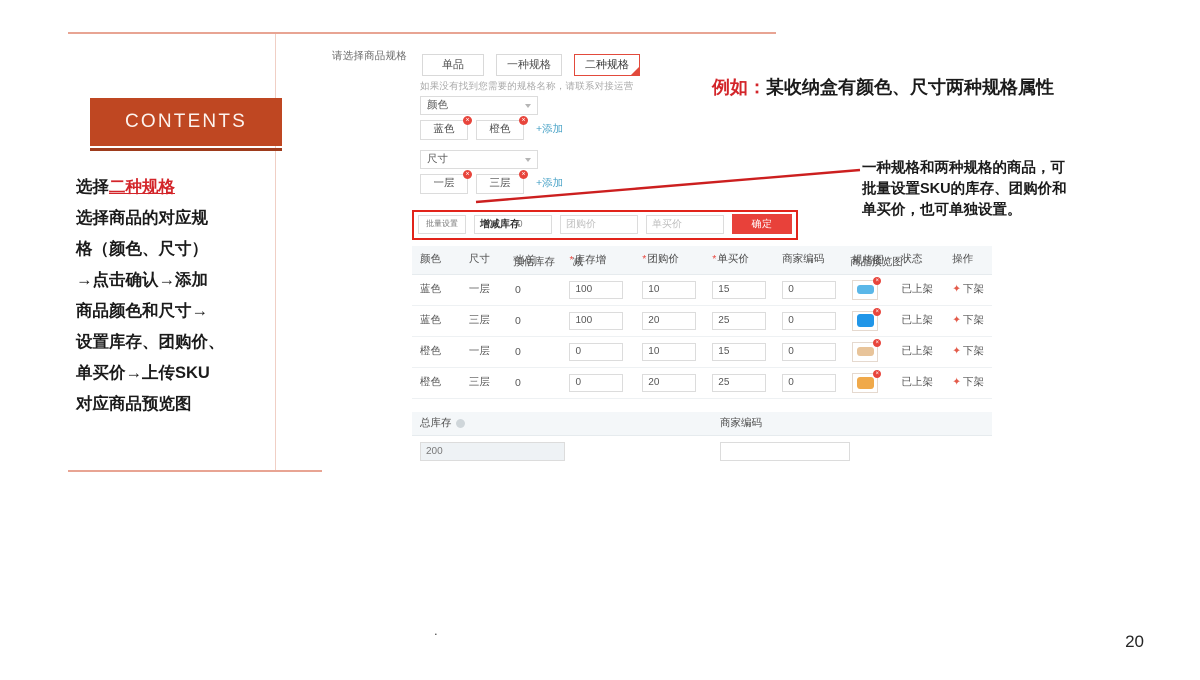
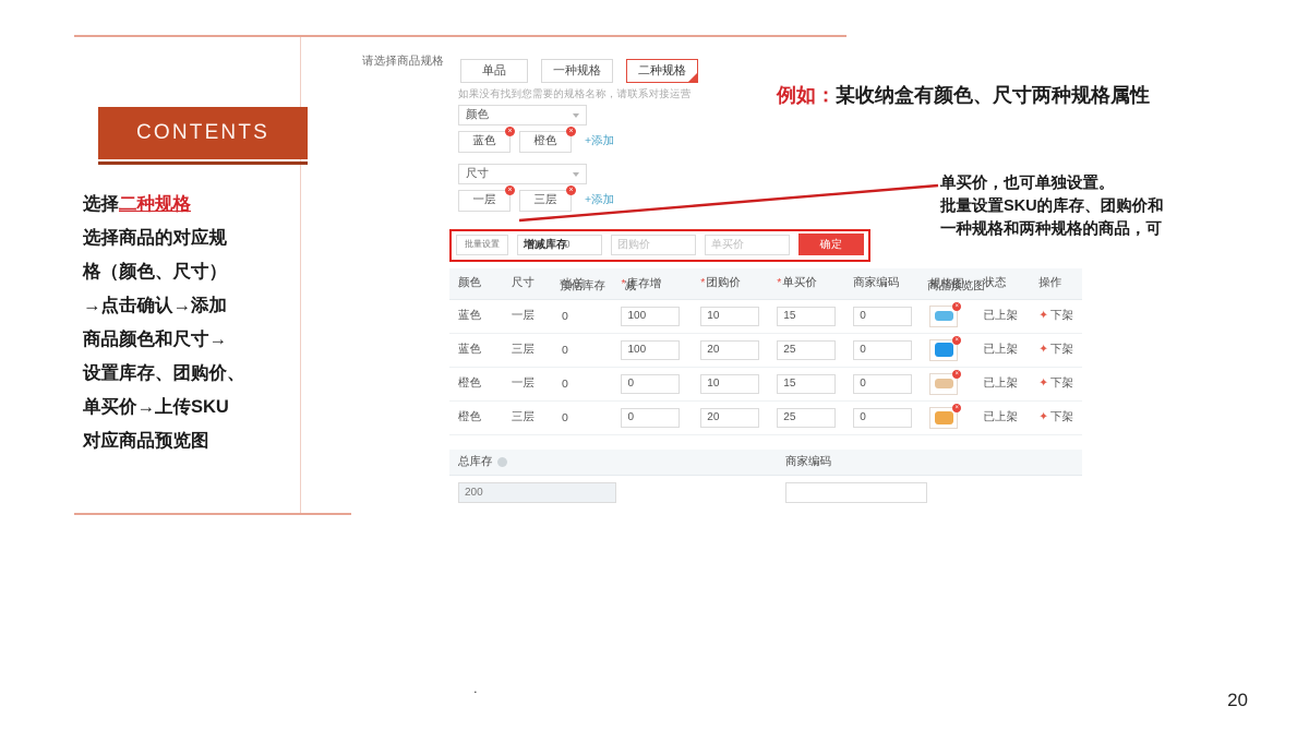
  CONTENTS
  选择二种规格
  选择商品的对应规
  格（颜色、尺寸）
  →点击确认→添加
  商品颜色和尺寸→
  设置库存、团购价、
  单买价→上传SKU
  对应商品预览图
  请选择商品规格
  单品
  一种规格
  二种规格
  如果没有找到您需要的规格名称，请联系对接运营
  颜色
  蓝色
  橙色
  +添加
  尺寸
  一层
  三层
  +添加
  批量设置
  增减库存
  0
  团购价
  单买价
  确定
  颜色	尺寸	当前 预估库存	*库存增减	*团购价	*单买价	商家编码	规格图 商品预览图	状态	操作
  蓝色	一层	0	100	10	15	0		已上架	✦ 下架
  蓝色	三层	0	100	20	25	0		已上架	✦ 下架
  橙色	一层	0	0	10	15	0		已上架	✦ 下架
  橙色	三层	0	0	20	25	0		已上架	✦ 下架
  总库存
  商家编码
  200
  例如：某收纳盒有颜色、尺寸两种规格属性
- 一种规格和两种规格的商品，可
+ 单买价，也可单独设置。
  批量设置SKU的库存、团购价和
- 单买价，也可单独设置。
+ 一种规格和两种规格的商品，可
  .
  20
